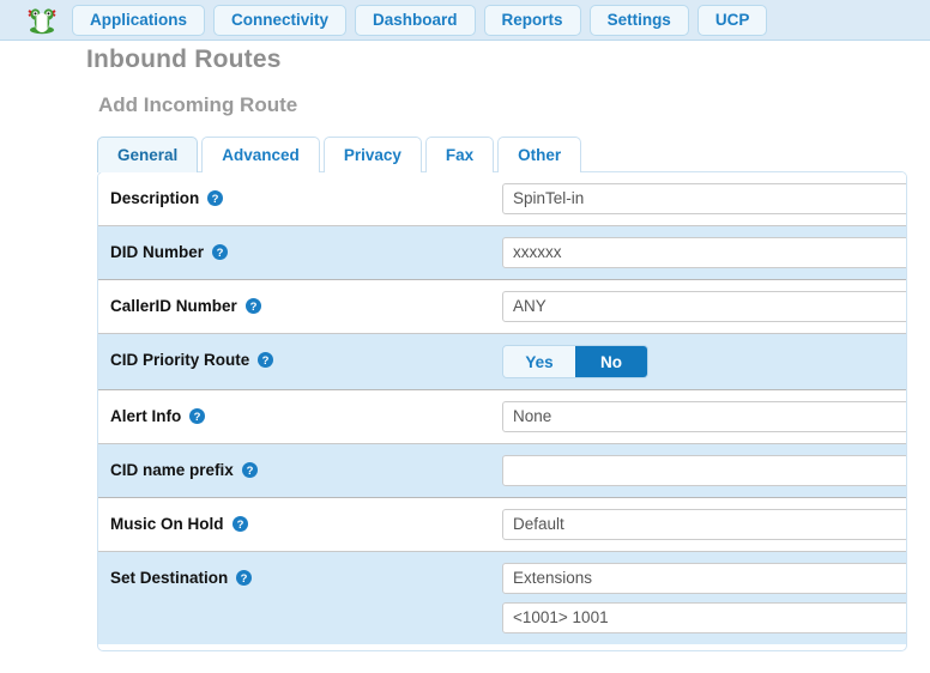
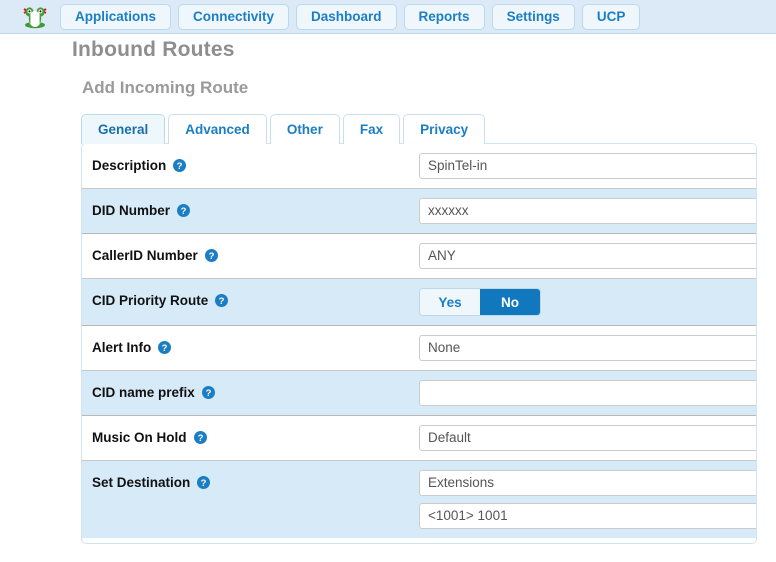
  Applications
  Connectivity
  Dashboard
  Reports
  Settings
  UCP
  Inbound Routes
  Add Incoming Route
  General
  Advanced
- Privacy
+ Other
  Fax
- Other
+ Privacy
  Description
  ?
  SpinTel-in
  DID Number
  ?
  xxxxxx
  CallerID Number
  ?
  ANY
  CID Priority Route
  ?
  Yes
  No
  Alert Info
  ?
  None
  CID name prefix
  ?
  Music On Hold
  ?
  Default
  Set Destination
  ?
  Extensions
  <1001> 1001
